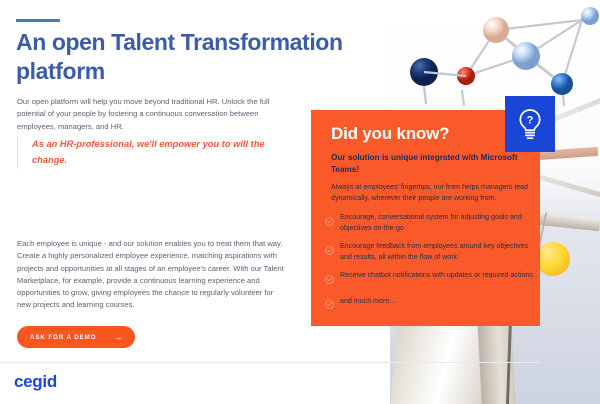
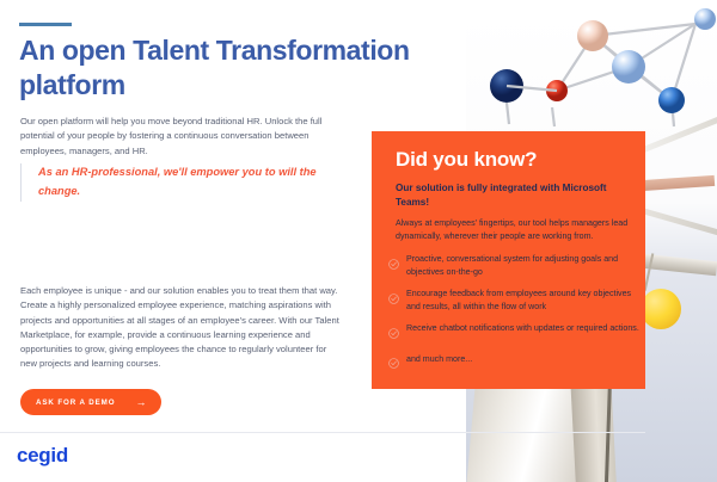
  An open Talent Transformation platform
  Our open platform will help you move beyond traditional HR. Unlock the full potential of your people by fostering a continuous conversation between employees, managers, and HR.
  As an HR-professional, we'll empower you to will the change.
  Each employee is unique - and our solution enables you to treat them that way. Create a highly personalized employee experience, matching aspirations with projects and opportunities at all stages of an employee's career. With our Talent Marketplace, for example, provide a continuous learning experience and opportunities to grow, giving employees the chance to regularly volunteer for new projects and learning courses.
  →
  cegid
  Did you know?
- Our solution is unique integrated with Microsoft Teams!
+ Our solution is fully integrated with Microsoft Teams!
- Always at employees' fingertips, our from helps managers lead dynamically, wherever their people are working from.
+ Always at employees' fingertips, our tool helps managers lead dynamically, wherever their people are working from.
- Encourage, conversational system for adjusting goals and objectives on-the-go
+ Proactive, conversational system for adjusting goals and objectives on-the-go
  Encourage feedback from employees around key objectives and results, all within the flow of work
  Receive chatbot notifications with updates or required actions.
  and much more...
- ?
